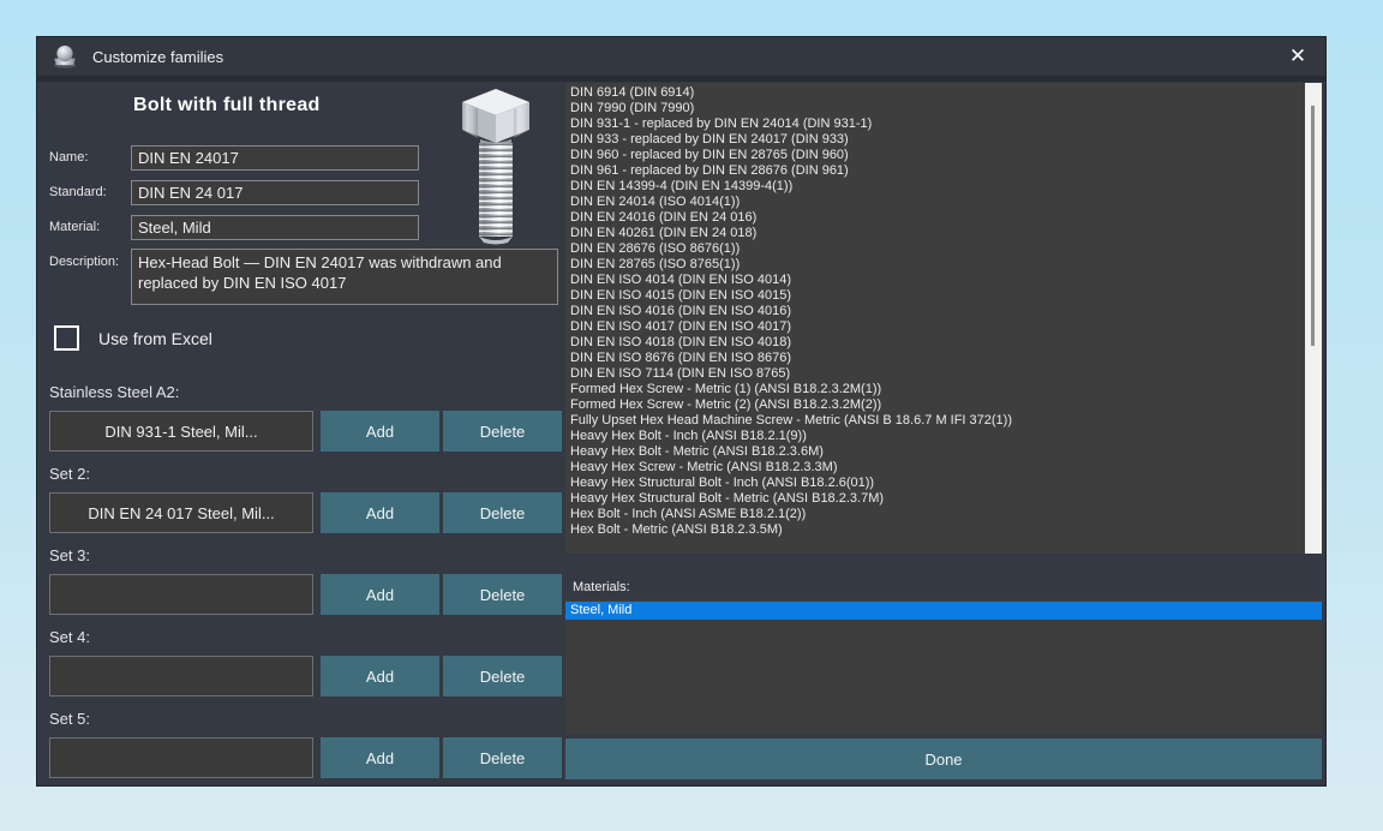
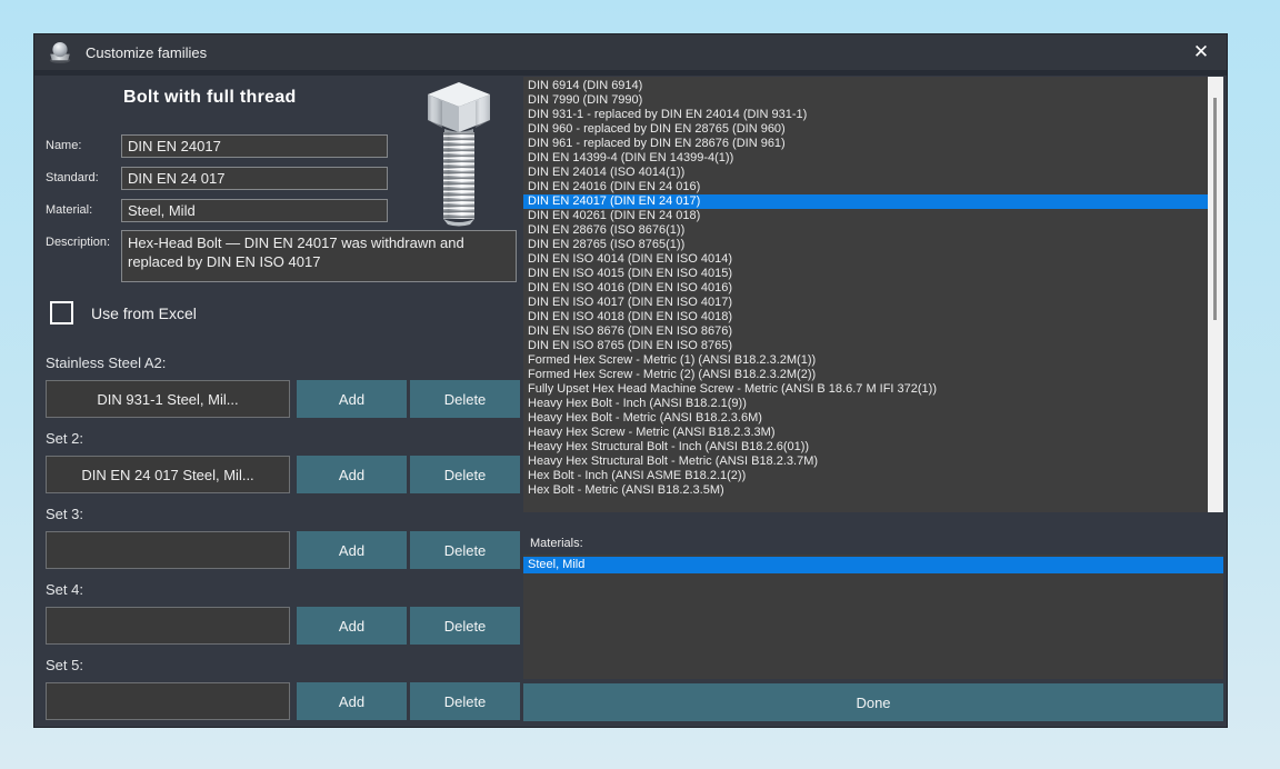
  Customize families
  ✕
  Bolt with full thread
  Name:
  DIN EN 24017
  Standard:
  DIN EN 24 017
  Material:
  Steel, Mild
  Description:
  Use from Excel
  Stainless Steel A2:
  DIN 931-1 Steel, Mil...
  Add
  Delete
  Set 2:
  DIN EN 24 017 Steel, Mil...
  Add
  Delete
  Set 3:
  Add
  Delete
  Set 4:
  Add
  Delete
  Set 5:
  Add
  Delete
  DIN 6914 (DIN 6914)
  DIN 7990 (DIN 7990)
  DIN 931-1 - replaced by DIN EN 24014 (DIN 931-1)
- DIN 933 - replaced by DIN EN 24017 (DIN 933)
  DIN 960 - replaced by DIN EN 28765 (DIN 960)
  DIN 961 - replaced by DIN EN 28676 (DIN 961)
  DIN EN 14399-4 (DIN EN 14399-4(1))
  DIN EN 24014 (ISO 4014(1))
  DIN EN 24016 (DIN EN 24 016)
+ DIN EN 24017 (DIN EN 24 017)
  DIN EN 40261 (DIN EN 24 018)
  DIN EN 28676 (ISO 8676(1))
  DIN EN 28765 (ISO 8765(1))
  DIN EN ISO 4014 (DIN EN ISO 4014)
  DIN EN ISO 4015 (DIN EN ISO 4015)
  DIN EN ISO 4016 (DIN EN ISO 4016)
  DIN EN ISO 4017 (DIN EN ISO 4017)
  DIN EN ISO 4018 (DIN EN ISO 4018)
  DIN EN ISO 8676 (DIN EN ISO 8676)
- DIN EN ISO 7114 (DIN EN ISO 8765)
+ DIN EN ISO 8765 (DIN EN ISO 8765)
  Formed Hex Screw - Metric (1) (ANSI B18.2.3.2M(1))
  Formed Hex Screw - Metric (2) (ANSI B18.2.3.2M(2))
  Fully Upset Hex Head Machine Screw - Metric (ANSI B 18.6.7 M IFI 372(1))
  Heavy Hex Bolt - Inch (ANSI B18.2.1(9))
  Heavy Hex Bolt - Metric (ANSI B18.2.3.6M)
  Heavy Hex Screw - Metric (ANSI B18.2.3.3M)
  Heavy Hex Structural Bolt - Inch (ANSI B18.2.6(01))
  Heavy Hex Structural Bolt - Metric (ANSI B18.2.3.7M)
  Hex Bolt - Inch (ANSI ASME B18.2.1(2))
  Hex Bolt - Metric (ANSI B18.2.3.5M)
  Materials:
  Steel, Mild
  Done
